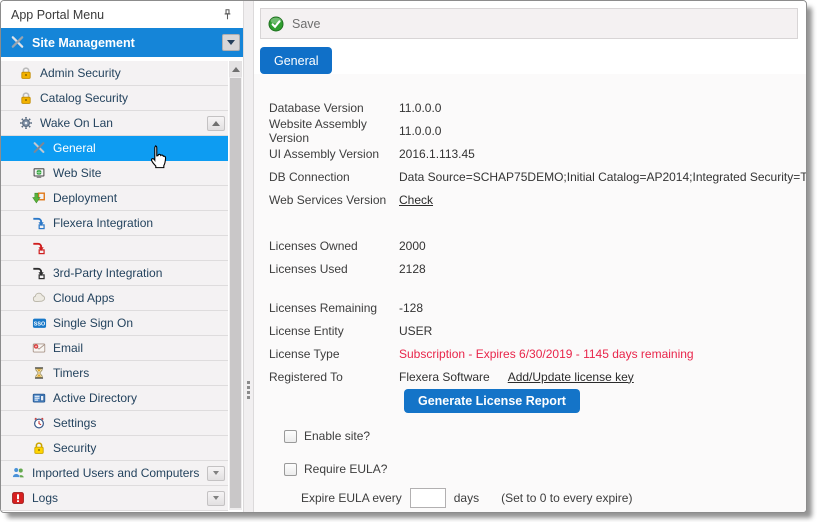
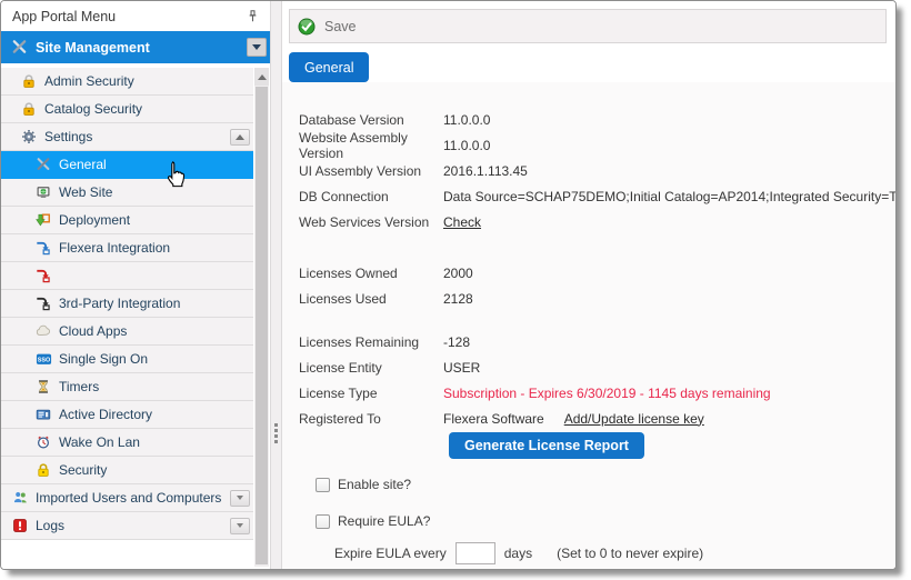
  App Portal Menu
  Site Management
  Admin Security
  Catalog Security
- Wake On Lan
+ Settings
  General
  Web Site
  Deployment
  Flexera Integration
  3rd-Party Integration
  Cloud Apps
  Single Sign On
- Email
  Timers
  Active Directory
- Settings
+ Wake On Lan
  Security
  Imported Users and Computers
  Logs
  Save
  General
  Database Version
  11.0.0.0
  Website Assembly Version
  11.0.0.0
  UI Assembly Version
  2016.1.113.45
  DB Connection
  Data Source=SCHAP75DEMO;Initial Catalog=AP2014;Integrated Security=T
  Web Services Version
  Check
  Licenses Owned
  2000
  Licenses Used
  2128
  Licenses Remaining
  -128
  License Entity
  USER
  License Type
  Subscription - Expires 6/30/2019 - 1145 days remaining
  Registered To
  Flexera Software
  Add/Update license key
  Generate License Report
  Enable site?
  Require EULA?
  Expire EULA every
  days
- (Set to 0 to every expire)
+ (Set to 0 to never expire)
